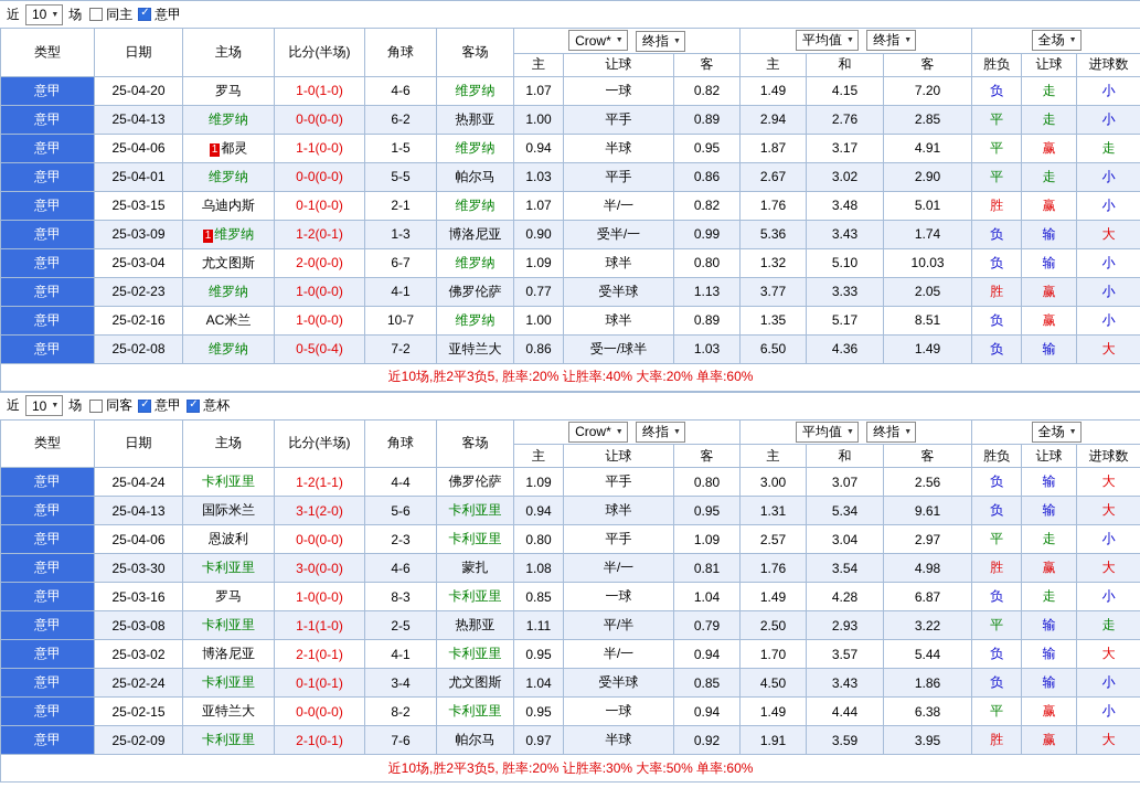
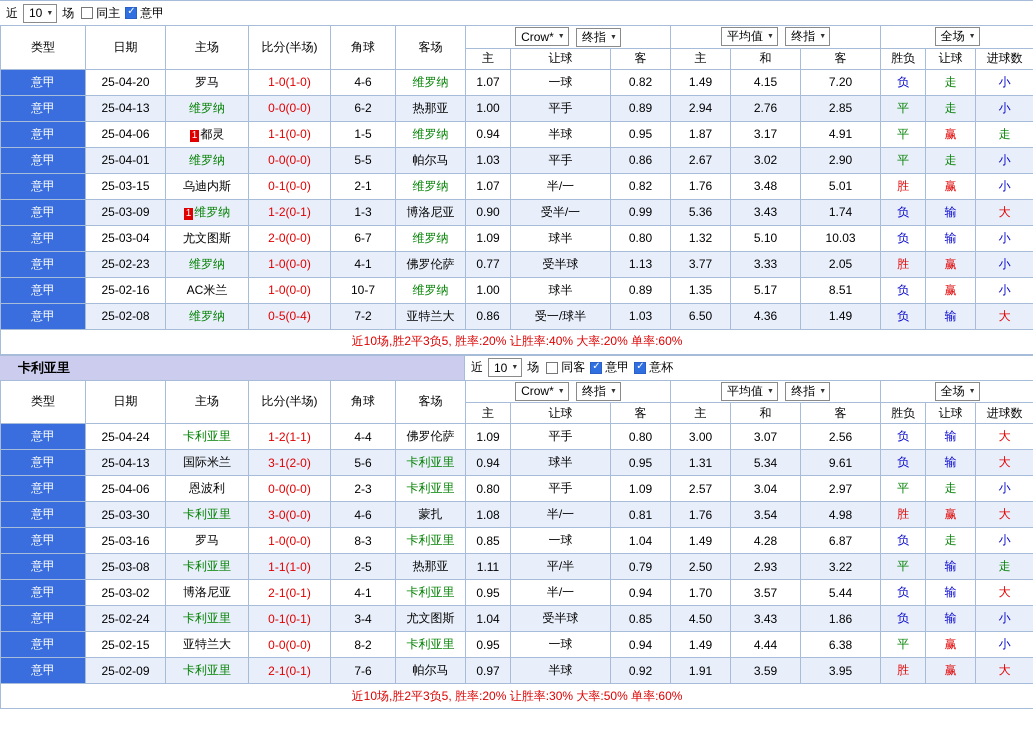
  近
  10
  场
  同主
  意甲
  类型	日期	主场	比分(半场)	角球	客场	Crow* 终指	平均值 终指	全场
  主	让球	客	主	和	客	胜负	让球	进球数
  意甲	25-04-20	罗马	1-0(1-0)	4-6	维罗纳	1.07	一球	0.82	1.49	4.15	7.20	负	走	小
  意甲	25-04-13	维罗纳	0-0(0-0)	6-2	热那亚	1.00	平手	0.89	2.94	2.76	2.85	平	走	小
  意甲	25-04-06	1 都灵	1-1(0-0)	1-5	维罗纳	0.94	半球	0.95	1.87	3.17	4.91	平	赢	走
  意甲	25-04-01	维罗纳	0-0(0-0)	5-5	帕尔马	1.03	平手	0.86	2.67	3.02	2.90	平	走	小
  意甲	25-03-15	乌迪内斯	0-1(0-0)	2-1	维罗纳	1.07	半/一	0.82	1.76	3.48	5.01	胜	赢	小
  意甲	25-03-09	1 维罗纳	1-2(0-1)	1-3	博洛尼亚	0.90	受半/一	0.99	5.36	3.43	1.74	负	输	大
  意甲	25-03-04	尤文图斯	2-0(0-0)	6-7	维罗纳	1.09	球半	0.80	1.32	5.10	10.03	负	输	小
  意甲	25-02-23	维罗纳	1-0(0-0)	4-1	佛罗伦萨	0.77	受半球	1.13	3.77	3.33	2.05	胜	赢	小
  意甲	25-02-16	AC米兰	1-0(0-0)	10-7	维罗纳	1.00	球半	0.89	1.35	5.17	8.51	负	赢	小
  意甲	25-02-08	维罗纳	0-5(0-4)	7-2	亚特兰大	0.86	受一/球半	1.03	6.50	4.36	1.49	负	输	大
  近10场,胜2平3负5, 胜率:20% 让胜率:40% 大率:20% 单率:60%
+ 卡利亚里
  近
  10
  场
  同客
  意甲
  意杯
  类型	日期	主场	比分(半场)	角球	客场	Crow* 终指	平均值 终指	全场
  主	让球	客	主	和	客	胜负	让球	进球数
  意甲	25-04-24	卡利亚里	1-2(1-1)	4-4	佛罗伦萨	1.09	平手	0.80	3.00	3.07	2.56	负	输	大
  意甲	25-04-13	国际米兰	3-1(2-0)	5-6	卡利亚里	0.94	球半	0.95	1.31	5.34	9.61	负	输	大
  意甲	25-04-06	恩波利	0-0(0-0)	2-3	卡利亚里	0.80	平手	1.09	2.57	3.04	2.97	平	走	小
  意甲	25-03-30	卡利亚里	3-0(0-0)	4-6	蒙扎	1.08	半/一	0.81	1.76	3.54	4.98	胜	赢	大
  意甲	25-03-16	罗马	1-0(0-0)	8-3	卡利亚里	0.85	一球	1.04	1.49	4.28	6.87	负	走	小
  意甲	25-03-08	卡利亚里	1-1(1-0)	2-5	热那亚	1.11	平/半	0.79	2.50	2.93	3.22	平	输	走
  意甲	25-03-02	博洛尼亚	2-1(0-1)	4-1	卡利亚里	0.95	半/一	0.94	1.70	3.57	5.44	负	输	大
  意甲	25-02-24	卡利亚里	0-1(0-1)	3-4	尤文图斯	1.04	受半球	0.85	4.50	3.43	1.86	负	输	小
  意甲	25-02-15	亚特兰大	0-0(0-0)	8-2	卡利亚里	0.95	一球	0.94	1.49	4.44	6.38	平	赢	小
  意甲	25-02-09	卡利亚里	2-1(0-1)	7-6	帕尔马	0.97	半球	0.92	1.91	3.59	3.95	胜	赢	大
  近10场,胜2平3负5, 胜率:20% 让胜率:30% 大率:50% 单率:60%
